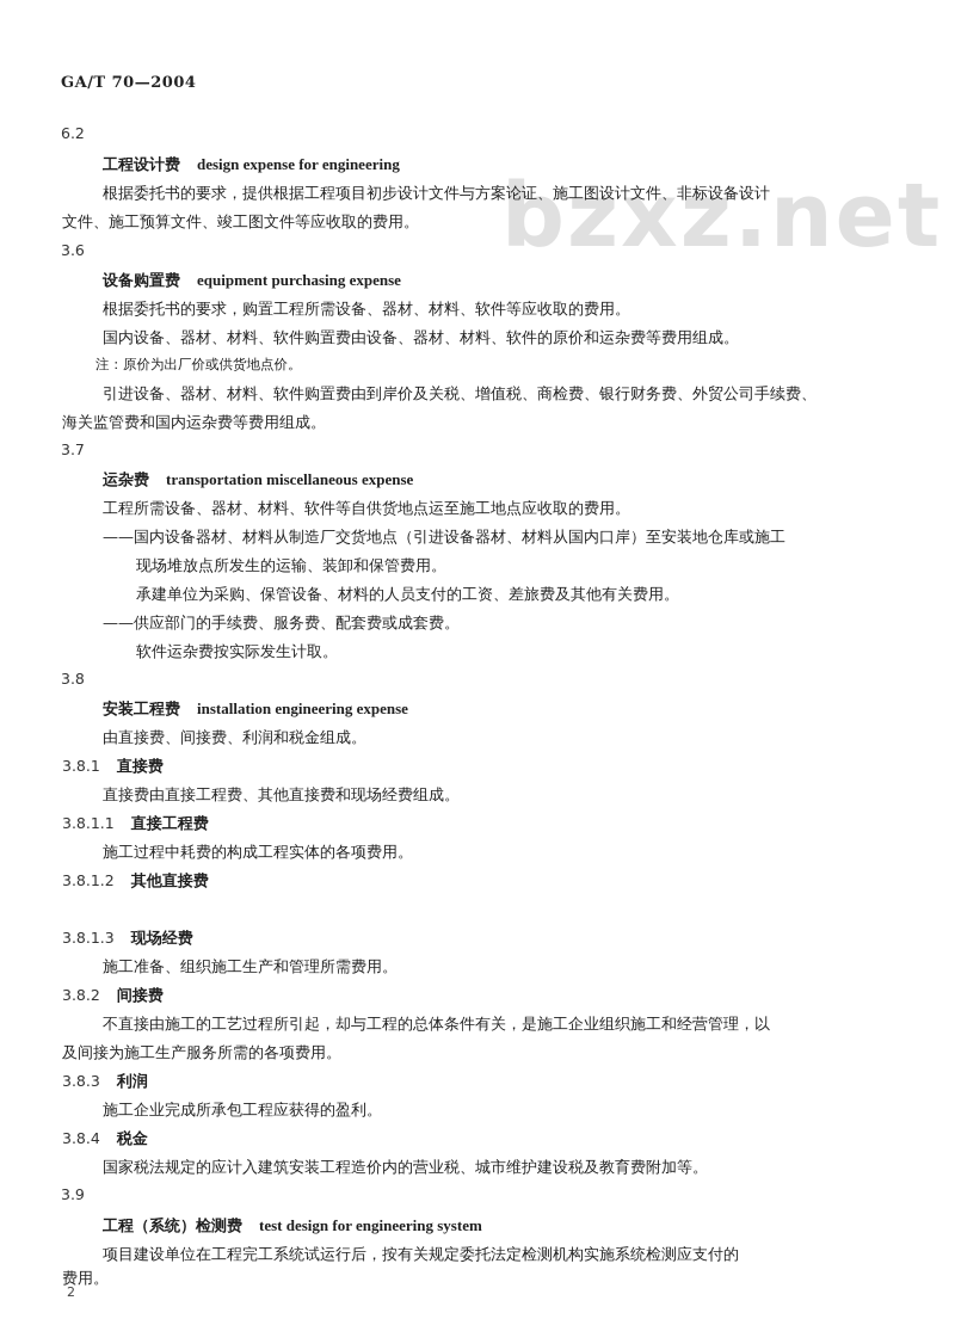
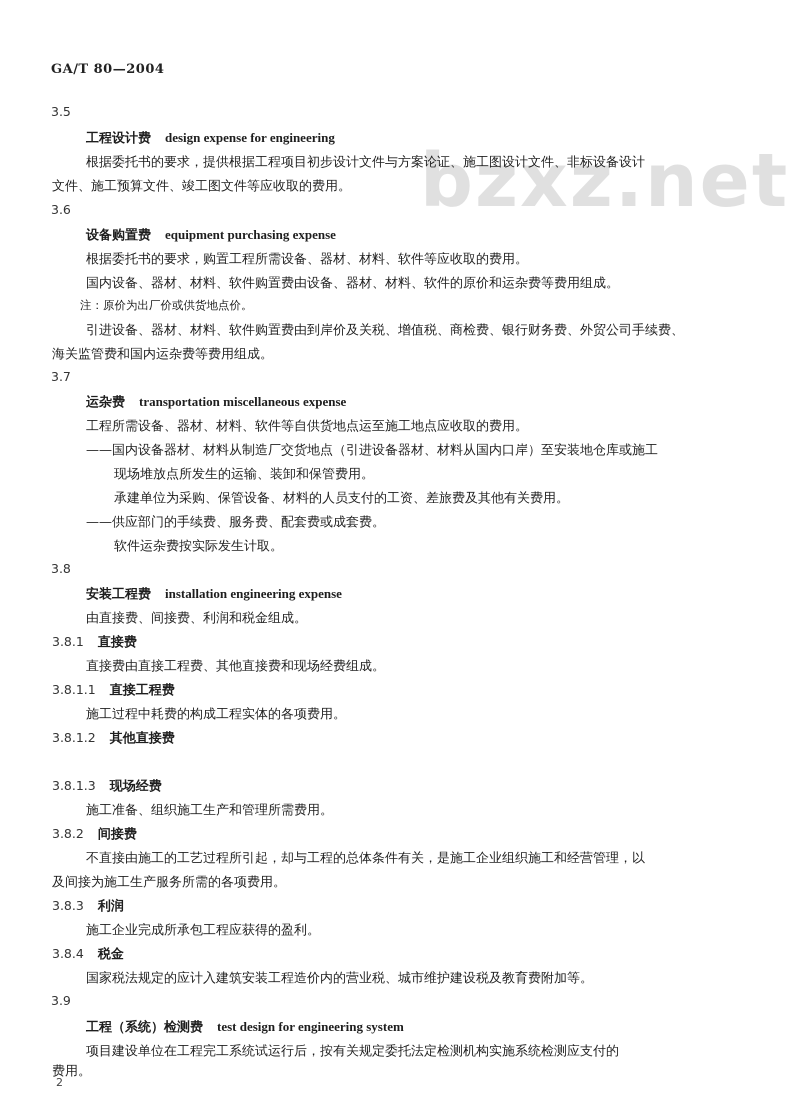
- GA/T 70—2004
+ GA/T 80—2004
  bzxz.net
- 6.2
+ 3.5
  工程设计费 design expense for engineering
  根据委托书的要求，提供根据工程项目初步设计文件与方案论证、施工图设计文件、非标设备设计
  文件、施工预算文件、竣工图文件等应收取的费用。
  3.6
  设备购置费 equipment purchasing expense
  根据委托书的要求，购置工程所需设备、器材、材料、软件等应收取的费用。
  国内设备、器材、材料、软件购置费由设备、器材、材料、软件的原价和运杂费等费用组成。
  注：原价为出厂价或供货地点价。
  引进设备、器材、材料、软件购置费由到岸价及关税、增值税、商检费、银行财务费、外贸公司手续费、
  海关监管费和国内运杂费等费用组成。
  3.7
  运杂费 transportation miscellaneous expense
  工程所需设备、器材、材料、软件等自供货地点运至施工地点应收取的费用。
  ——国内设备器材、材料从制造厂交货地点（引进设备器材、材料从国内口岸）至安装地仓库或施工
  现场堆放点所发生的运输、装卸和保管费用。
  承建单位为采购、保管设备、材料的人员支付的工资、差旅费及其他有关费用。
  ——供应部门的手续费、服务费、配套费或成套费。
  软件运杂费按实际发生计取。
  3.8
  安装工程费 installation engineering expense
  由直接费、间接费、利润和税金组成。
  3.8.1 直接费
  直接费由直接工程费、其他直接费和现场经费组成。
  3.8.1.1 直接工程费
  施工过程中耗费的构成工程实体的各项费用。
  3.8.1.2 其他直接费
  3.8.1.3 现场经费
  施工准备、组织施工生产和管理所需费用。
  3.8.2 间接费
  不直接由施工的工艺过程所引起，却与工程的总体条件有关，是施工企业组织施工和经营管理，以
  及间接为施工生产服务所需的各项费用。
  3.8.3 利润
  施工企业完成所承包工程应获得的盈利。
  3.8.4 税金
  国家税法规定的应计入建筑安装工程造价内的营业税、城市维护建设税及教育费附加等。
  3.9
  工程（系统）检测费 test design for engineering system
  项目建设单位在工程完工系统试运行后，按有关规定委托法定检测机构实施系统检测应支付的
  费用。
  2
